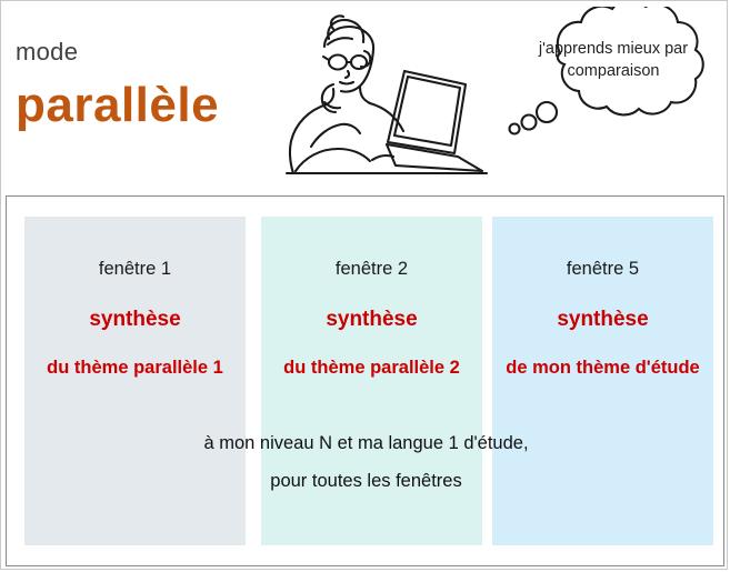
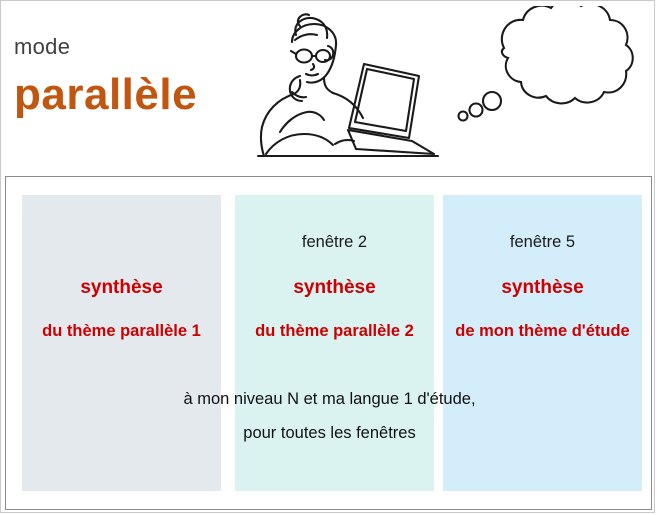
  mode
  parallèle
- j'apprends mieux par comparaison
- fenêtre 1
  synthèse
  du thème parallèle 1
  fenêtre 2
  synthèse
  du thème parallèle 2
  fenêtre 5
  synthèse
  de mon thème d'étude
  à mon niveau N et ma langue 1 d'étude,
  pour toutes les fenêtres
